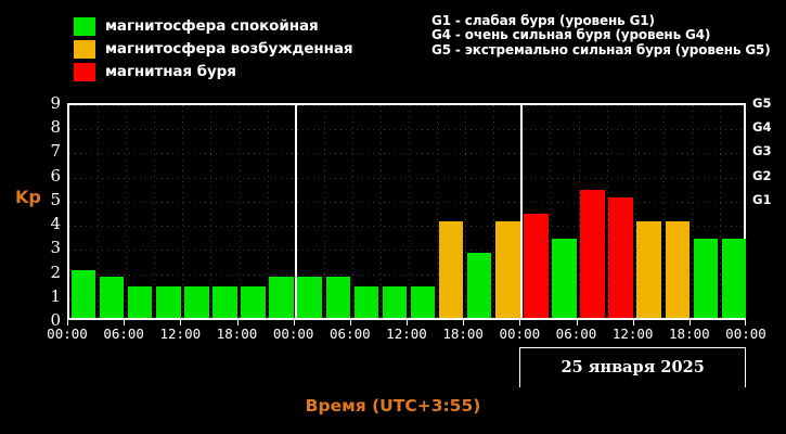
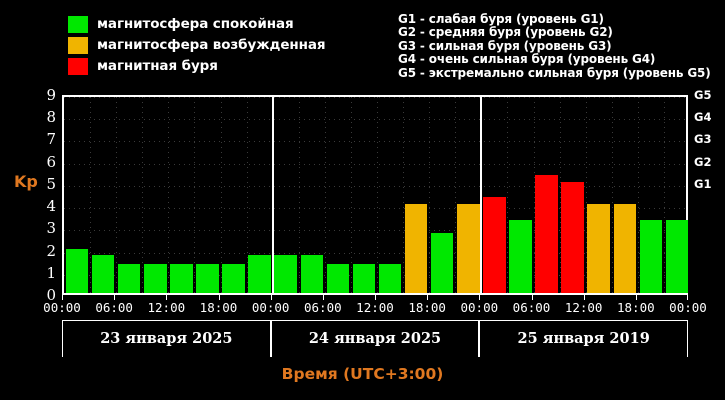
  магнитосфера спокойная
  магнитосфера возбужденная
  магнитная буря
  G1 - слабая буря (уровень G1)
+ G2 - средняя буря (уровень G2)
+ G3 - сильная буря (уровень G3)
  G4 - очень сильная буря (уровень G4)
  G5 - экстремально сильная буря (уровень G5)
  Kp
  0
  1
  2
  3
  4
  5
  6
  7
  8
  9
  G1
  G2
  G3
  G4
  G5
  00:00
  06:00
  12:00
  18:00
  00:00
  06:00
  12:00
  18:00
  00:00
  06:00
  12:00
  18:00
  00:00
+ 23 января 2025
+ 24 января 2025
- 25 января 2025
+ 25 января 2019
- Время (UTC+3:55)
+ Время (UTC+3:00)
